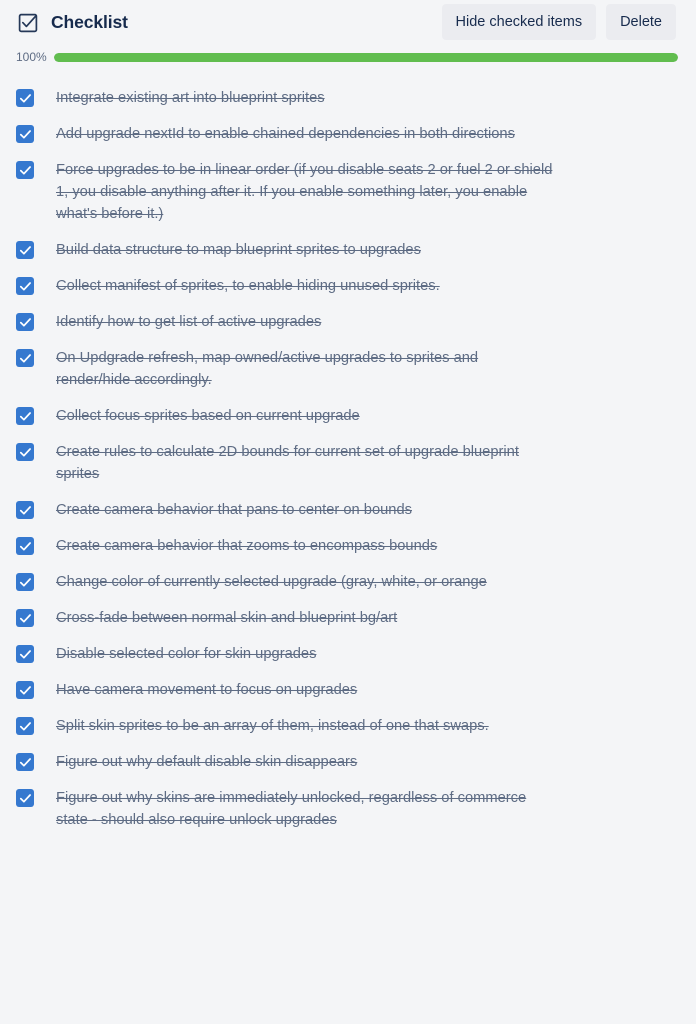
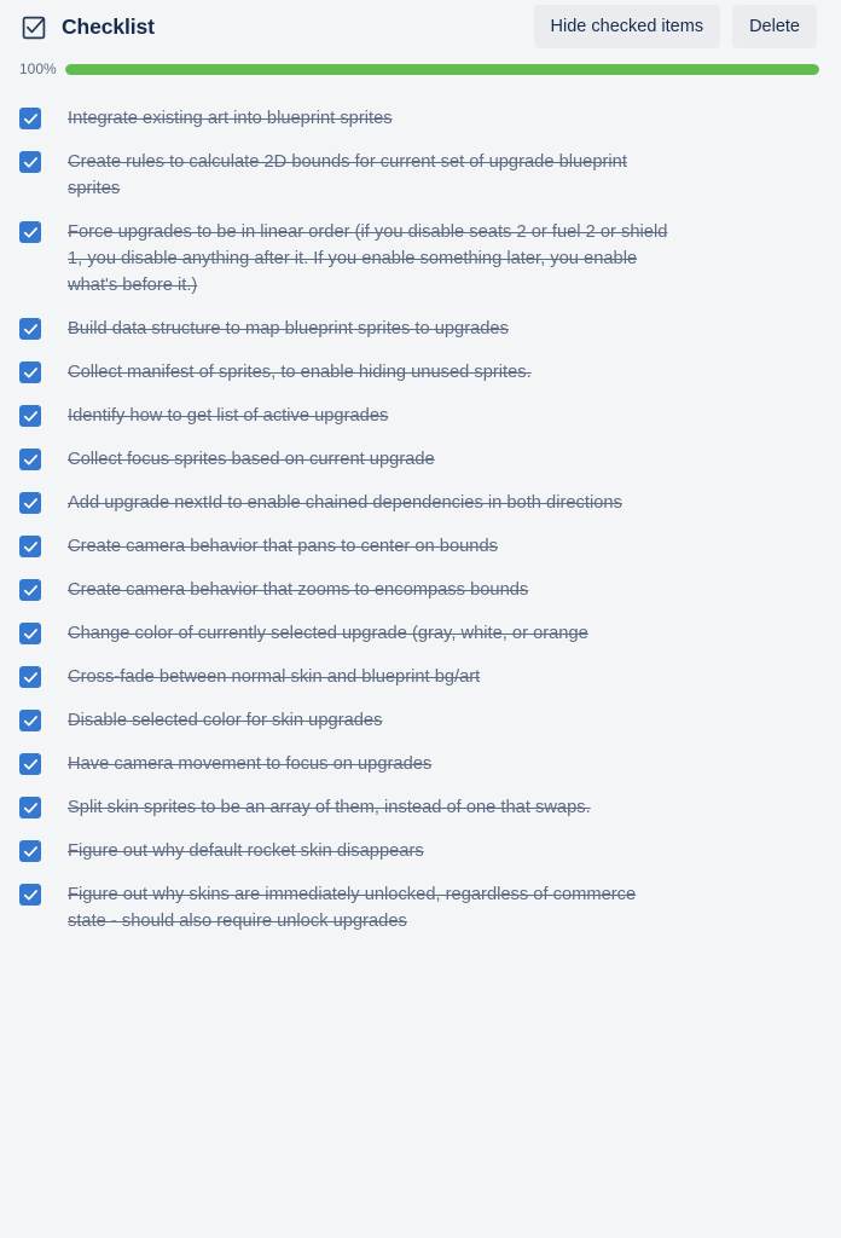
  Checklist
  Hide checked items
  Delete
  100%
  Integrate existing art into blueprint sprites
- Add upgrade nextId to enable chained dependencies in both directions
+ Create rules to calculate 2D bounds for current set of upgrade blueprint sprites
  Force upgrades to be in linear order (if you disable seats 2 or fuel 2 or shield 1, you disable anything after it. If you enable something later, you enable what's before it.)
  Build data structure to map blueprint sprites to upgrades
  Collect manifest of sprites, to enable hiding unused sprites.
  Identify how to get list of active upgrades
- On Updgrade refresh, map owned/active upgrades to sprites and render/hide accordingly.
  Collect focus sprites based on current upgrade
- Create rules to calculate 2D bounds for current set of upgrade blueprint sprites
+ Add upgrade nextId to enable chained dependencies in both directions
  Create camera behavior that pans to center on bounds
  Create camera behavior that zooms to encompass bounds
  Change color of currently selected upgrade (gray, white, or orange
  Cross-fade between normal skin and blueprint bg/art
  Disable selected color for skin upgrades
  Have camera movement to focus on upgrades
  Split skin sprites to be an array of them, instead of one that swaps.
- Figure out why default disable skin disappears
+ Figure out why default rocket skin disappears
  Figure out why skins are immediately unlocked, regardless of commerce state - should also require unlock upgrades
